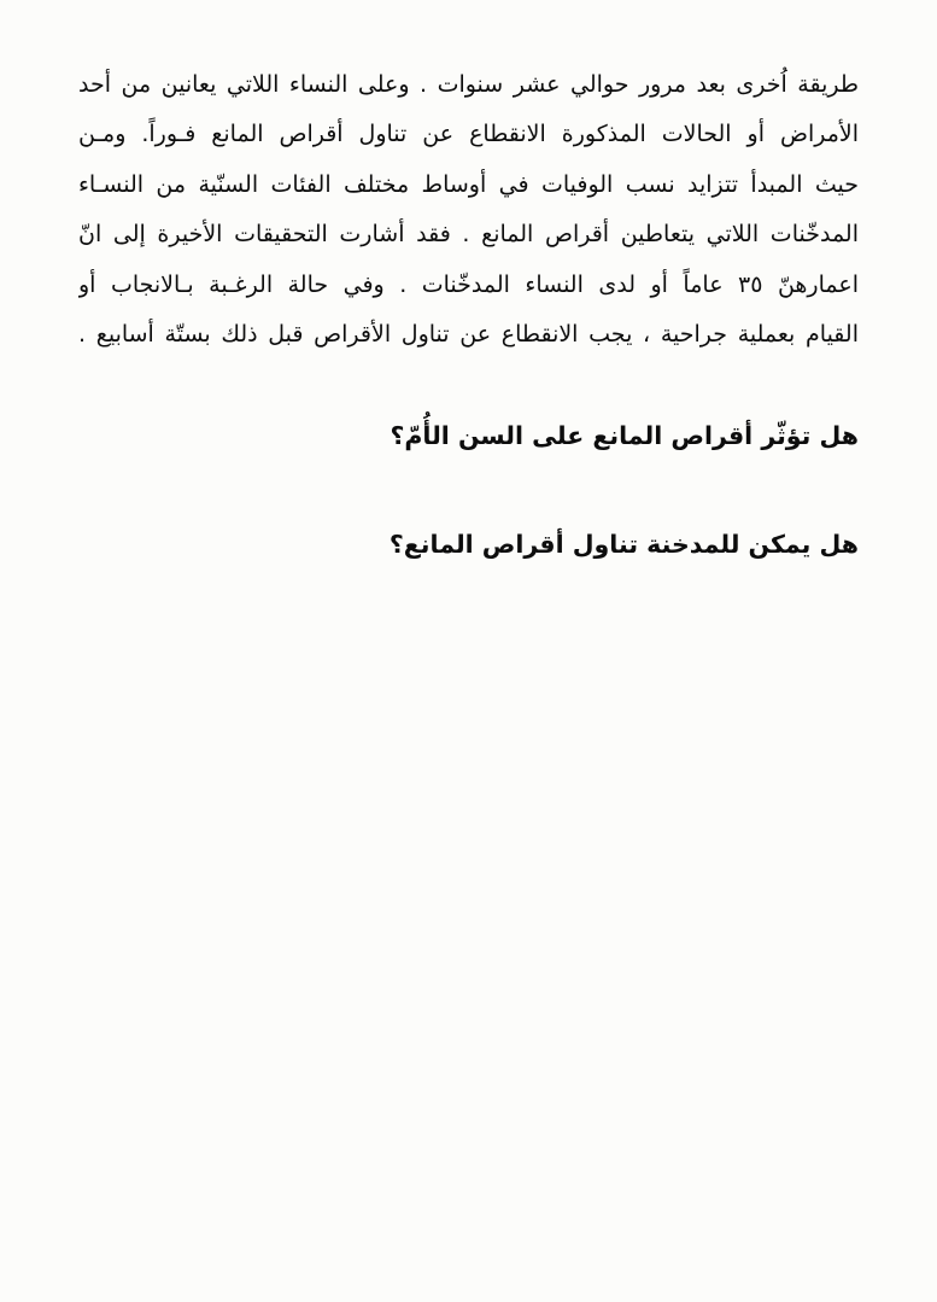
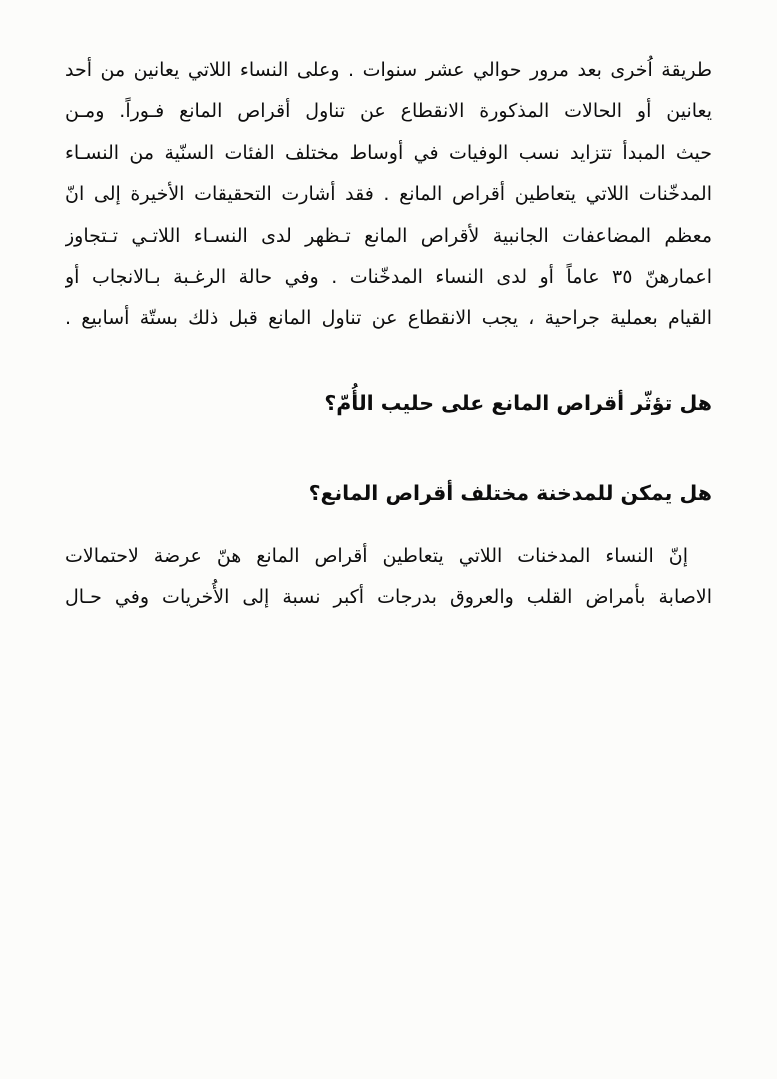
  طريقة اُخرى بعد مرور حوالي عشر سنوات . وعلى النساء اللاتي يعانين من أحد
- الأمراض أو الحالات المذكورة الانقطاع عن تناول أقراص المانع فـوراً. ومـن
+ يعانين أو الحالات المذكورة الانقطاع عن تناول أقراص المانع فـوراً. ومـن
  حيث المبدأ تتزايد نسب الوفيات في أوساط مختلف الفئات السنّية من النسـاء
  المدخّنات اللاتي يتعاطين أقراص المانع . فقد أشارت التحقيقات الأخيرة إلى انّ
+ معظم المضاعفات الجانبية لأقراص المانع تـظهر لدى النسـاء اللاتـي تـتجاوز
  اعمارهنّ ٣٥ عاماً أو لدى النساء المدخّنات . وفي حالة الرغـبة بـالانجاب أو
- القيام بعملية جراحية ، يجب الانقطاع عن تناول الأقراص قبل ذلك بستّة أسابيع .
+ القيام بعملية جراحية ، يجب الانقطاع عن تناول المانع قبل ذلك بستّة أسابيع .
- هل تؤثّر أقراص المانع على السن الأُمّ؟
+ هل تؤثّر أقراص المانع على حليب الأُمّ؟
- هل يمكن للمدخنة تناول أقراص المانع؟
+ هل يمكن للمدخنة مختلف أقراص المانع؟
+ إنّ النساء المدخنات اللاتي يتعاطين أقراص المانع هنّ عرضة لاحتمالات
+ الاصابة بأمراض القلب والعروق بدرجات أكبر نسبة إلى الأُخريات وفي حـال
